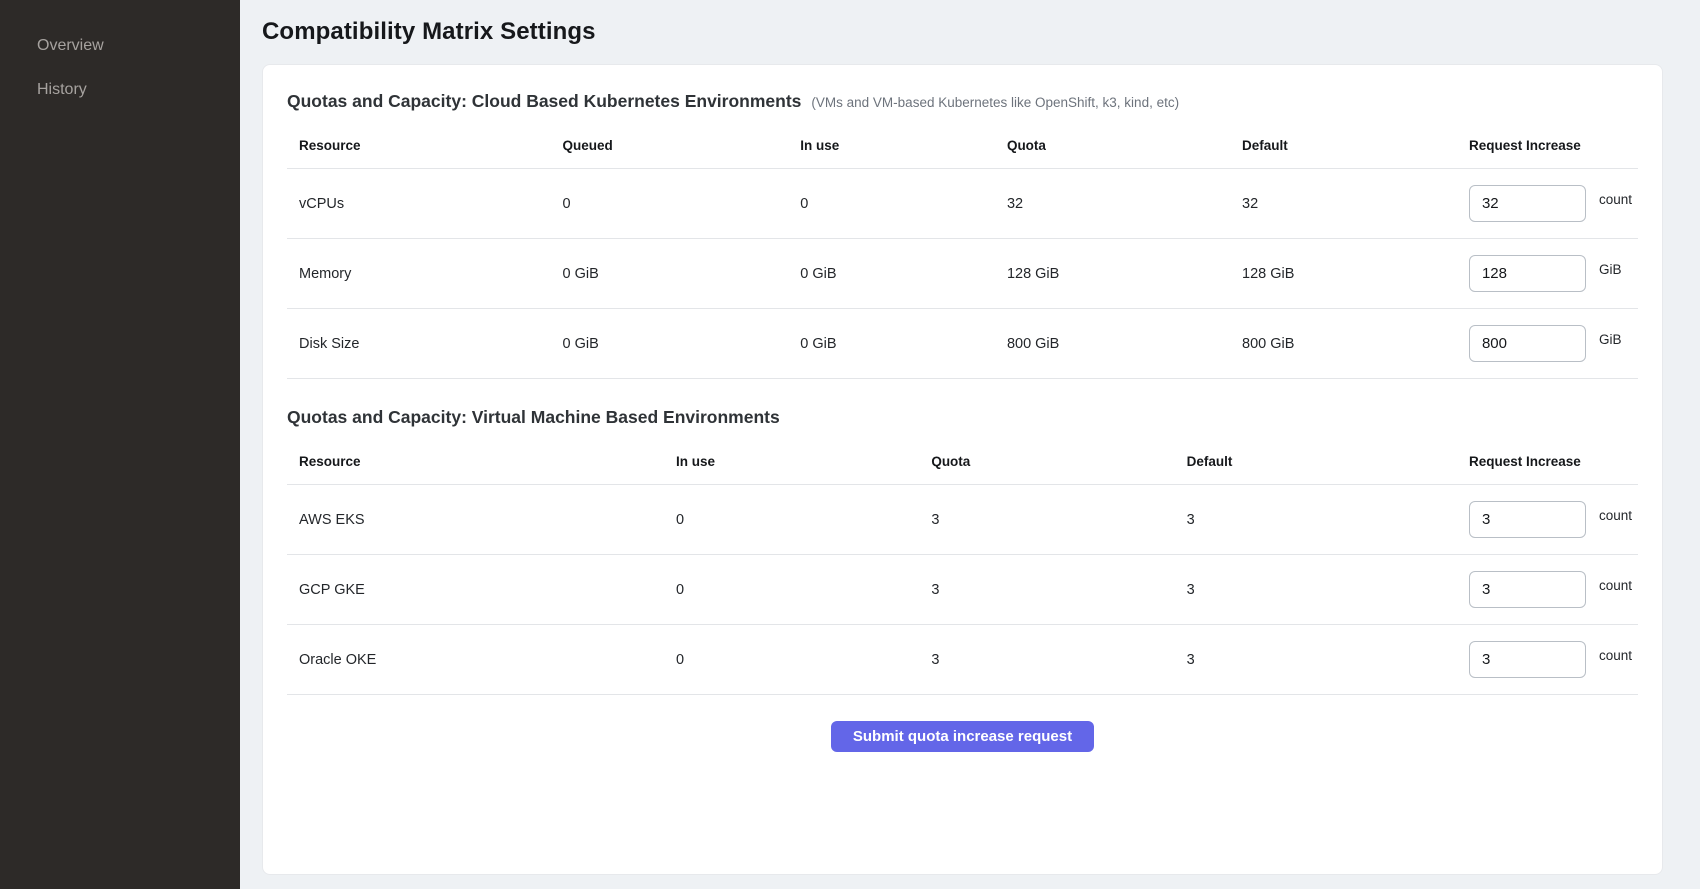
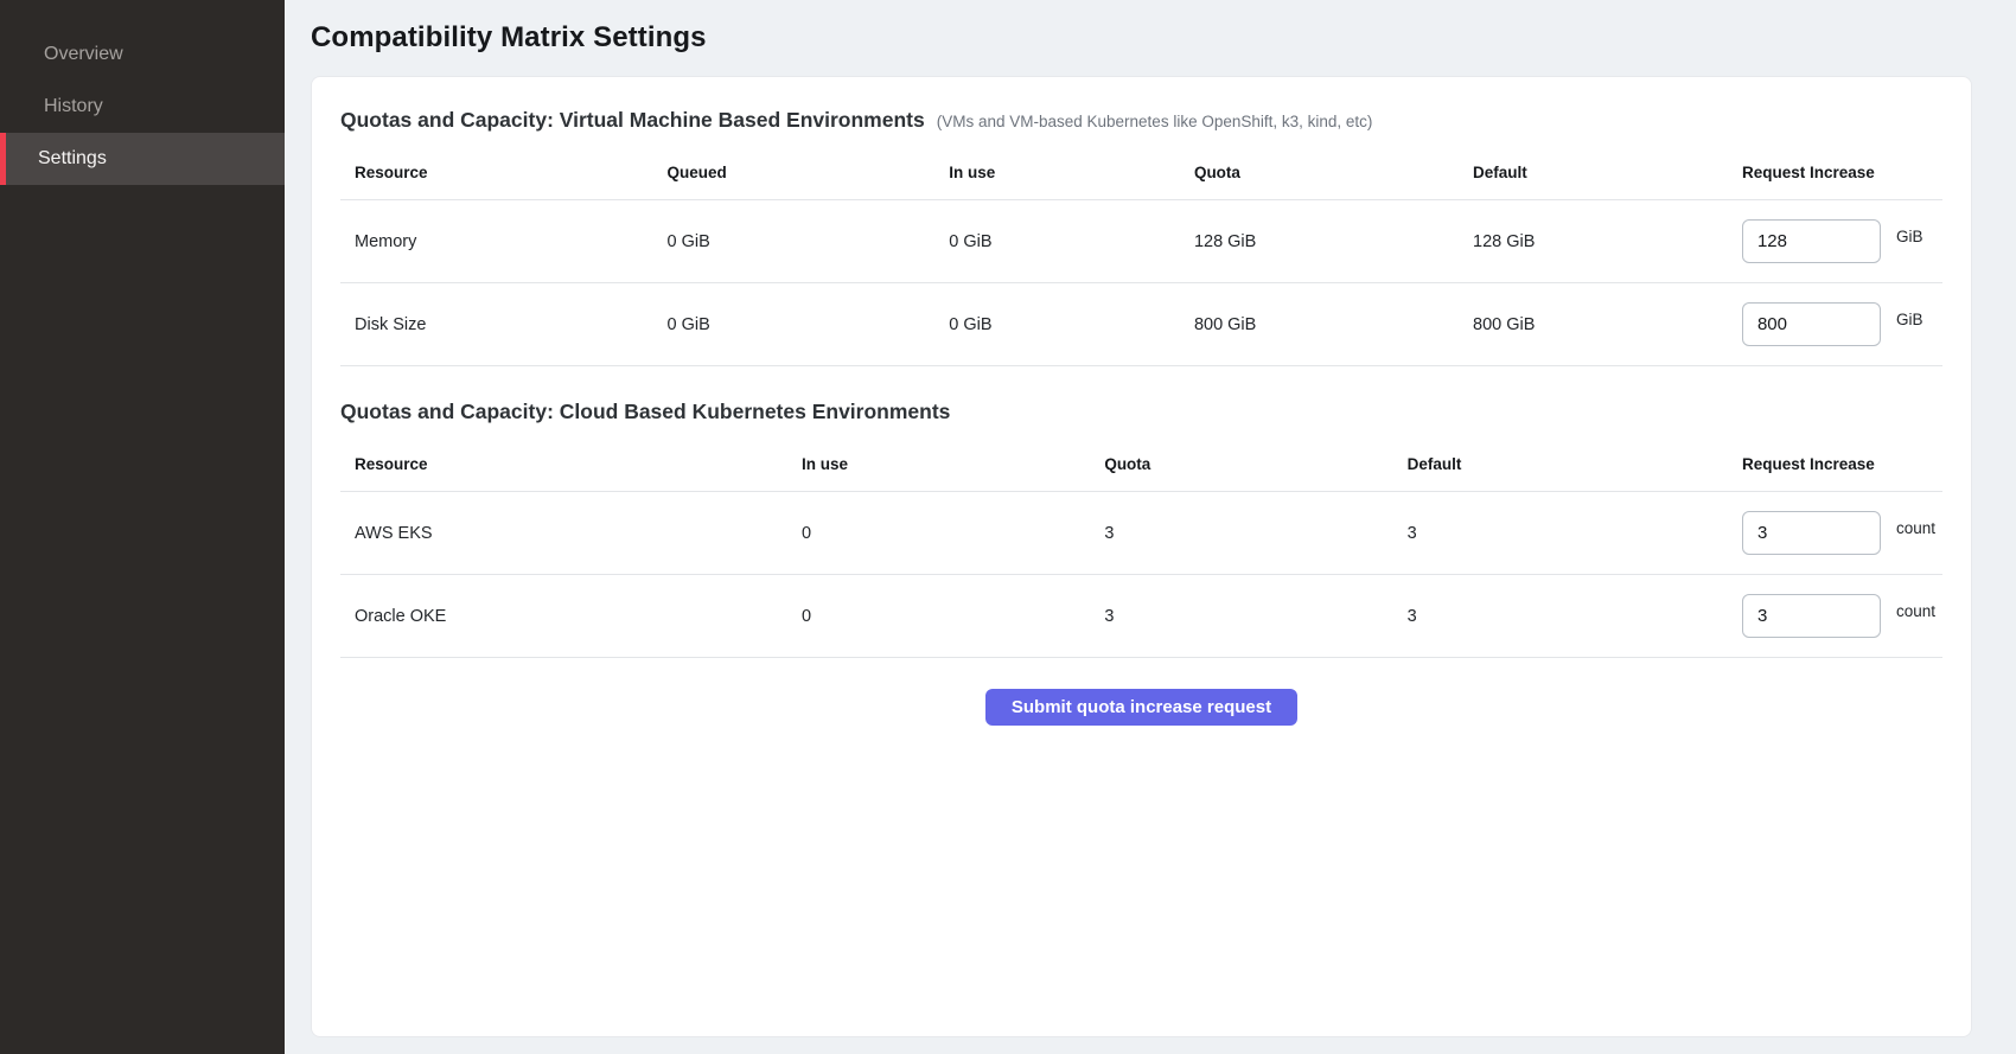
  Overview
  History
+ Settings
  Compatibility Matrix Settings
- Quotas and Capacity: Cloud Based Kubernetes Environments
+ Quotas and Capacity: Virtual Machine Based Environments
  (VMs and VM-based Kubernetes like OpenShift, k3, kind, etc)
  Resource	Queued	In use	Quota	Default	Request Increase
- vCPUs	0	0	32	32	32 count
  Memory	0 GiB	0 GiB	128 GiB	128 GiB	128 GiB
  Disk Size	0 GiB	0 GiB	800 GiB	800 GiB	800 GiB
- Quotas and Capacity: Virtual Machine Based Environments
+ Quotas and Capacity: Cloud Based Kubernetes Environments
  Resource	In use	Quota	Default	Request Increase
  AWS EKS	0	3	3	3 count
- GCP GKE	0	3	3	3 count
  Oracle OKE	0	3	3	3 count
  Submit quota increase request
